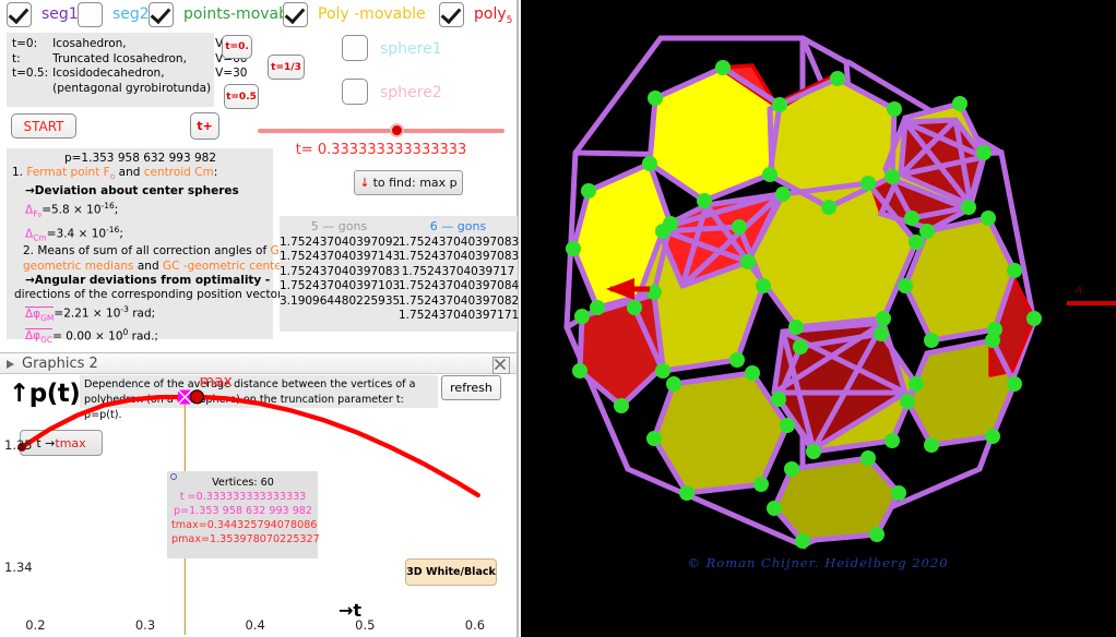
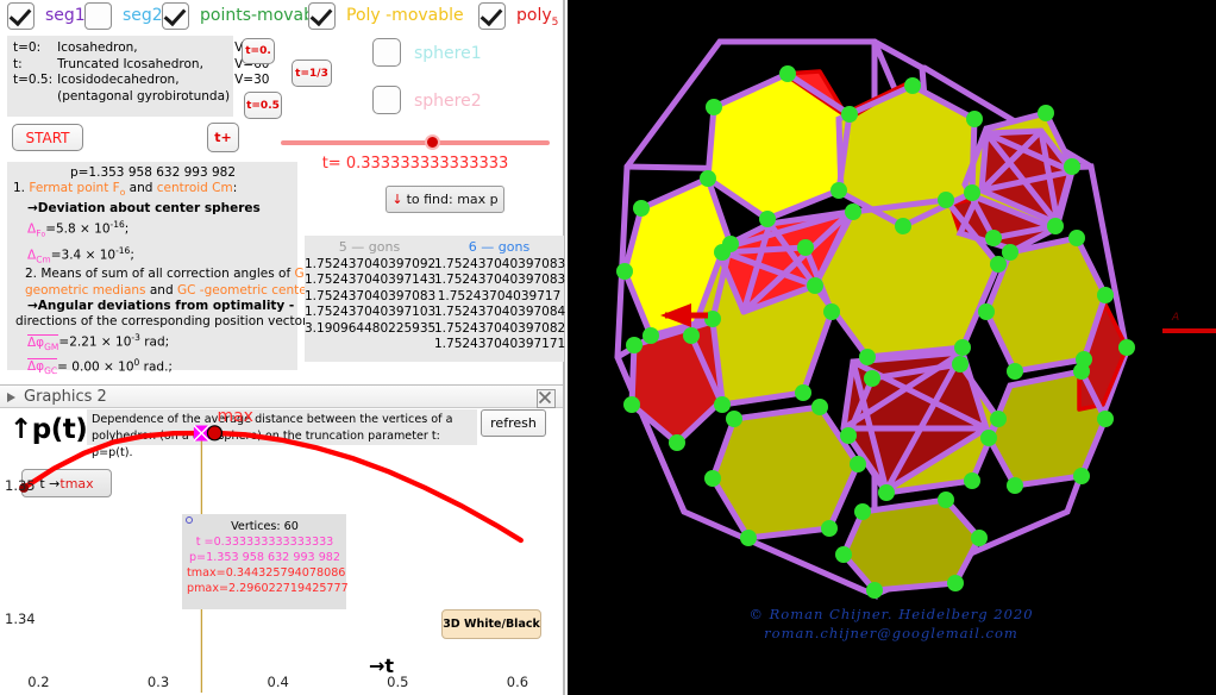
  seg1
  seg2
  points-mova
  Poly -movable
  poly5
  t=0:	Icosahedron,	V
  t:	Truncated Icosahedron,	V
  t=0.5:	Icosidodecahedron,	V=30
  	(pentagonal gyrobirotunda)
  t=0.
  t=1/3
  t=0.5
  sphere1
  sphere2
  START
  t+
  t= 0.333333333333333
  ↓
  to find: max p
  p=1.353 958 632 993 982
  1. Fermat point Fo and centroid Cm:
  →Deviation about center spheres
  ΔF =5.8 × 10-16;
  ΔCm=3.4 × 10-16;
  2. Means of sum of all correction angles of G
  geometric medians and GC -geometric cente
  →Angular deviations from optimality -
  directions of the corresponding position vecto
  ΔφGM=2.21 × 10-3 rad;
  ΔφGC= 0.00 × 100 rad.;
  5 — gons
  6 — gons
  1.752437040397092
  1.752437040397143
  1.752437040397083
  1.752437040397103
  3.190964480225935
  1.752437040397083
  1.752437040397083
  1.75243704039717
  1.752437040397084
  1.752437040397082
  1.752437040397171
  Graphics 2
  ↑p(t)
  Dependence of the average distance between the vertices of a
  refresh
  t →
  tmax
  3D White/Black
  max
  1.35
  1.34
  0.2
  0.3
  0.4
  0.5
  0.6
  →t
  Vertices: 60
  t =0.333333333333333
  p=1.353 958 632 993 982
  tmax=0.344325794078086
- pmax=1.353978070225327
+ pmax=2.296022719425777
  A
  © Roman Chijner. Heidelberg 2020
+ roman.chijner@googlemail.com
